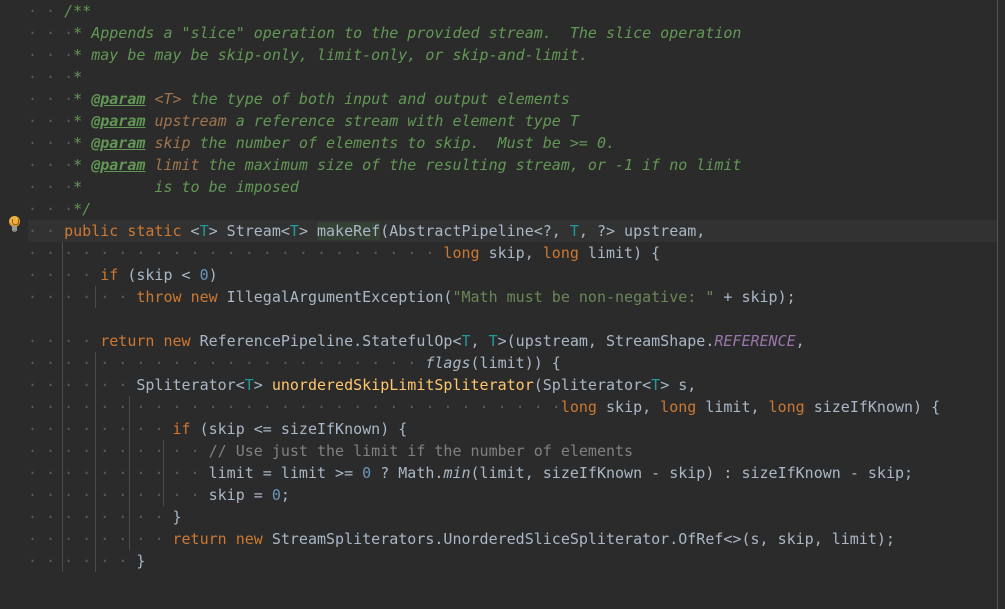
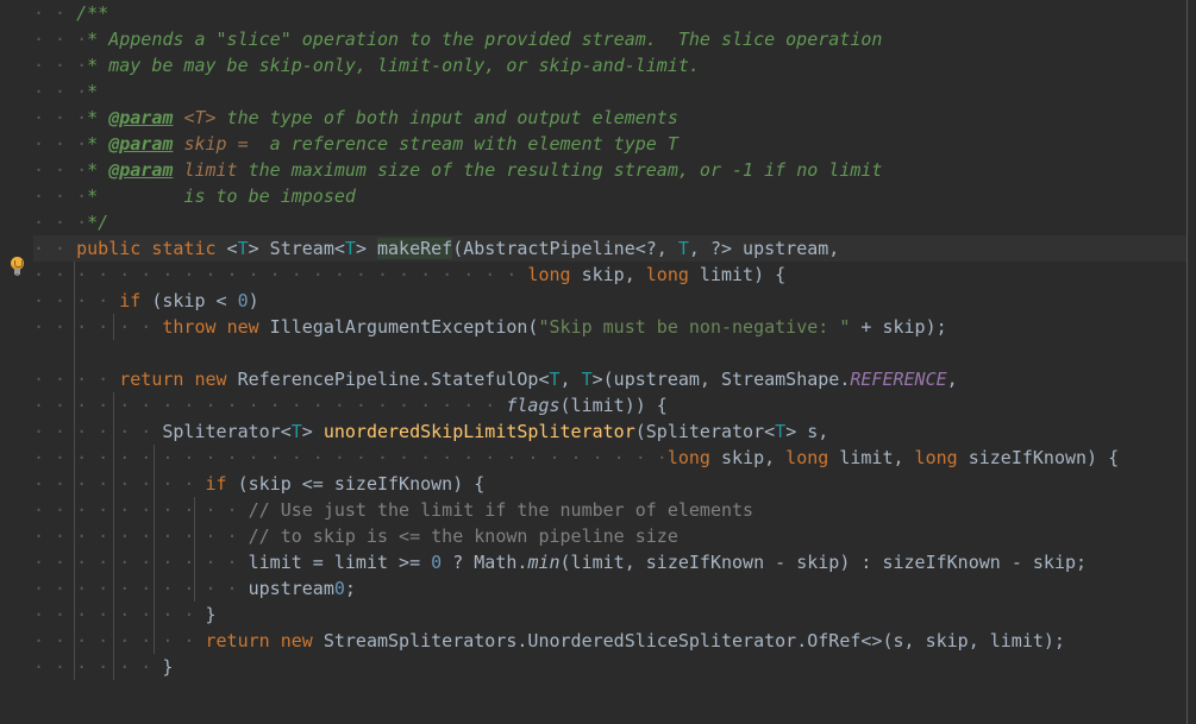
  · · /**
  · · ·* Appends a "slice" operation to the provided stream. The slice operation
  · · ·* may be may be skip-only, limit-only, or skip-and-limit.
  · · ·*
  · · ·* @param <T> the type of both input and output elements
- · · ·* @param upstream a reference stream with element type T
+ · · ·* @param skip = a reference stream with element type T
- · · ·* @param skip the number of elements to skip. Must be >= 0.
  · · ·* @param limit the maximum size of the resulting stream, or -1 if no limit
  · · ·* is to be imposed
  · · ·*/
  · · public static <T> Stream<T> makeRef(AbstractPipeline<?, T, ?> upstream,
  · · · · · · · · · · · · · · · · · · · · · · · long skip, long limit) {
  · · · · if (skip < 0)
- · · · · · · throw new IllegalArgumentException("Math must be non-negative: " + skip);
+ · · · · · · throw new IllegalArgumentException("Skip must be non-negative: " + skip);
  · · · · return new ReferencePipeline.StatefulOp<T, T>(upstream, StreamShape.REFERENCE,
  · · · · · · · · · · · · · · · · · · · · · · flags(limit)) {
  · · · · · · Spliterator<T> unorderedSkipLimitSpliterator(Spliterator<T> s,
  · · · · · · · · · · · · · · · · · · · · · · · · · · · · · ·long skip, long limit, long sizeIfKnown) {
  · · · · · · · · if (skip <= sizeIfKnown) {
  · · · · · · · · · · // Use just the limit if the number of elements
+ · · · · · · · · · · // to skip is <= the known pipeline size
  · · · · · · · · · · limit = limit >= 0 ? Math.min(limit, sizeIfKnown - skip) : sizeIfKnown - skip;
- · · · · · · · · · · skip = 0;
+ · · · · · · · · · · upstream0;
  · · · · · · · · }
  · · · · · · · · return new StreamSpliterators.UnorderedSliceSpliterator.OfRef<>(s, skip, limit);
  · · · · · · }
